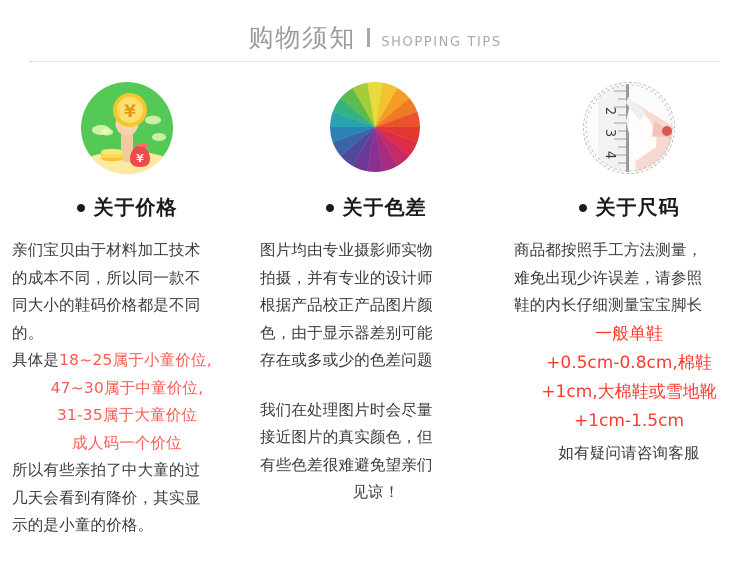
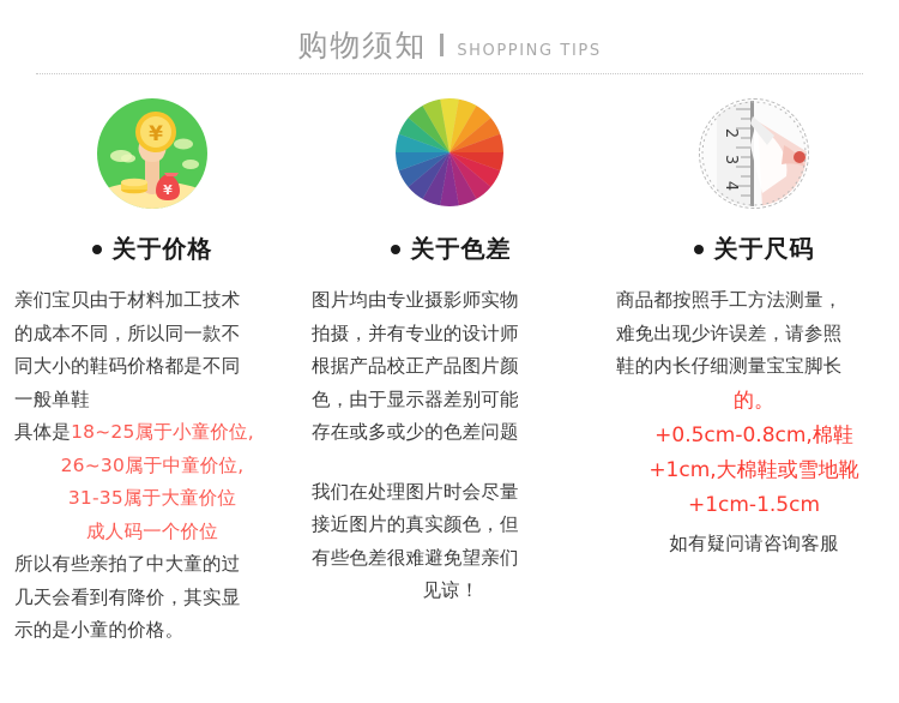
  购物须知
  SHOPPING TIPS
  ¥
  ¥
  关于价格
  亲们宝贝由于材料加工技术
  的成本不同，所以同一款不
  同大小的鞋码价格都是不同
- 的。
+ 一般单鞋
  具体是18~25属于小童价位,
- 47~30属于中童价位,
+ 26~30属于中童价位,
  31-35属于大童价位
  成人码一个价位
  所以有些亲拍了中大童的过
  几天会看到有降价，其实显
  示的是小童的价格。
  关于色差
  图片均由专业摄影师实物
  拍摄，并有专业的设计师
  根据产品校正产品图片颜
  色，由于显示器差别可能
  存在或多或少的色差问题
  我们在处理图片时会尽量
  接近图片的真实颜色，但
  有些色差很难避免望亲们
  见谅！
  关于尺码
  商品都按照手工方法测量，
  难免出现少许误差，请参照
  鞋的内长仔细测量宝宝脚长
- 一般单鞋
+ 的。
  +0.5cm-0.8cm,棉鞋
  +1cm,大棉鞋或雪地靴
  +1cm-1.5cm
  如有疑问请咨询客服
